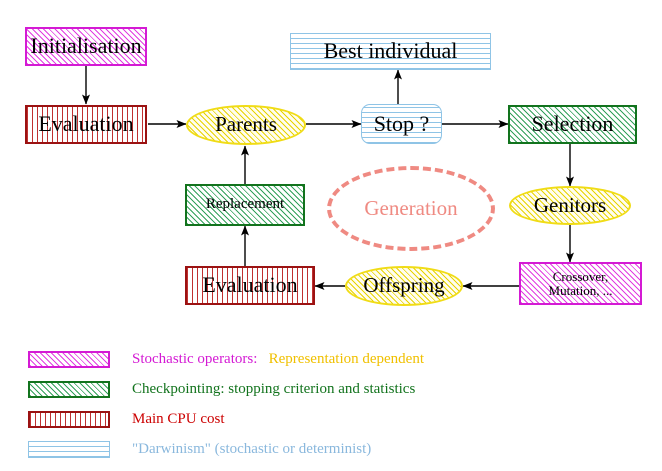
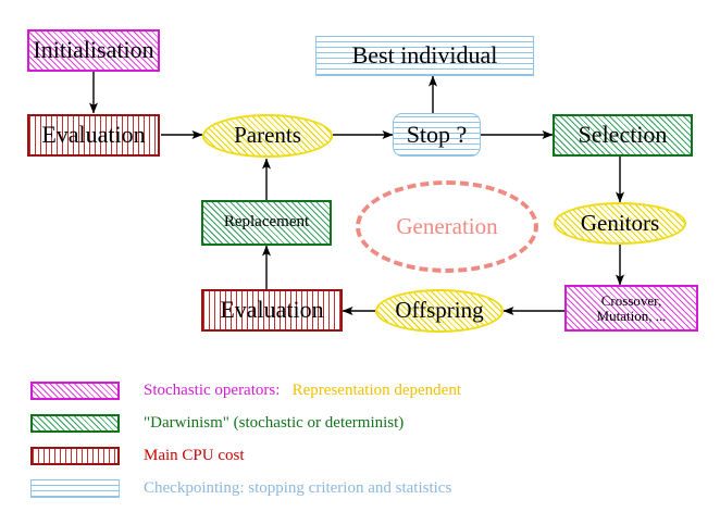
  Initialisation
  Evaluation
  Parents
  Best individual
  Stop ?
  Selection
  Genitors
  Crossover,
  Mutation, ...
  Offspring
  Evaluation
  Replacement
  Generation
  Stochastic operators: Representation dependent
- Checkpointing: stopping criterion and statistics
+ "Darwinism" (stochastic or determinist)
  Main CPU cost
- "Darwinism" (stochastic or determinist)
+ Checkpointing: stopping criterion and statistics
